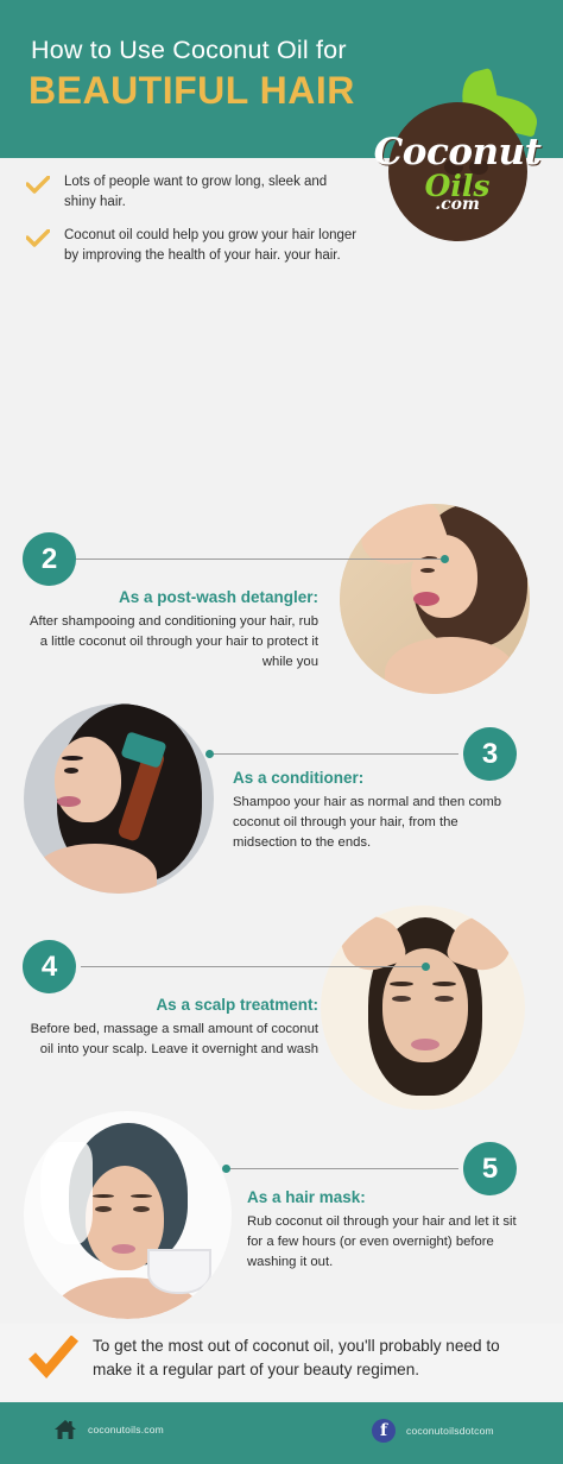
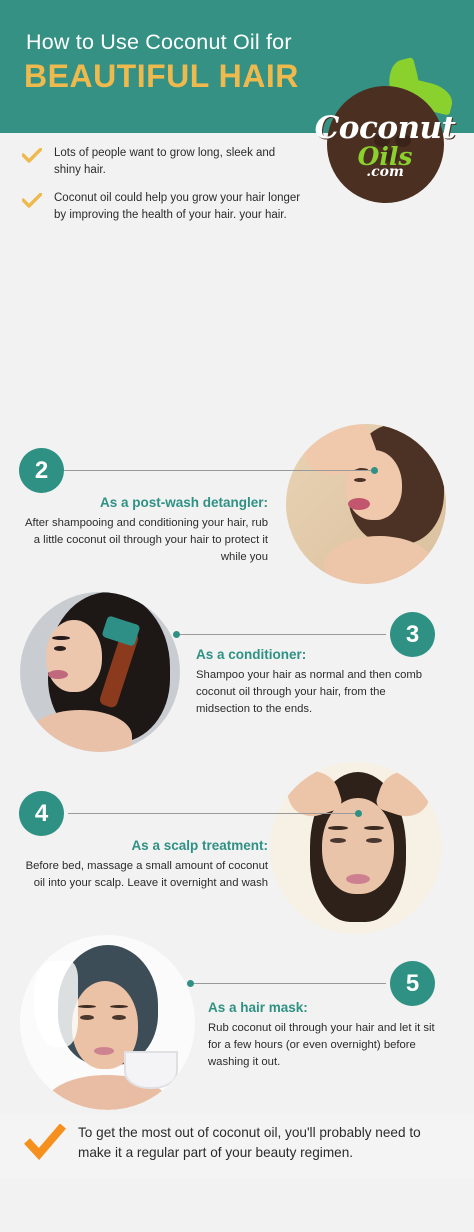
  How to Use Coconut Oil for
  BEAUTIFUL HAIR
  Coconut
  Oils
  .com
  Lots of people want to grow long, sleek and shiny hair.
  Coconut oil could help you grow your hair longer by improving the health of your hair. your hair.
  2
  As a post-wash detangler:
  After shampooing and conditioning your hair, rub a little coconut oil through your hair to protect it while you
  3
  As a conditioner:
  Shampoo your hair as normal and then comb coconut oil through your hair, from the midsection to the ends.
  4
  As a scalp treatment:
  Before bed, massage a small amount of coconut oil into your scalp. Leave it overnight and wash
  5
  As a hair mask:
  Rub coconut oil through your hair and let it sit for a few hours (or even overnight) before washing it out.
  To get the most out of coconut oil, you'll probably need to make it a regular part of your beauty regimen.
- coconutoils.com
- f
- coconutoilsdotcom
